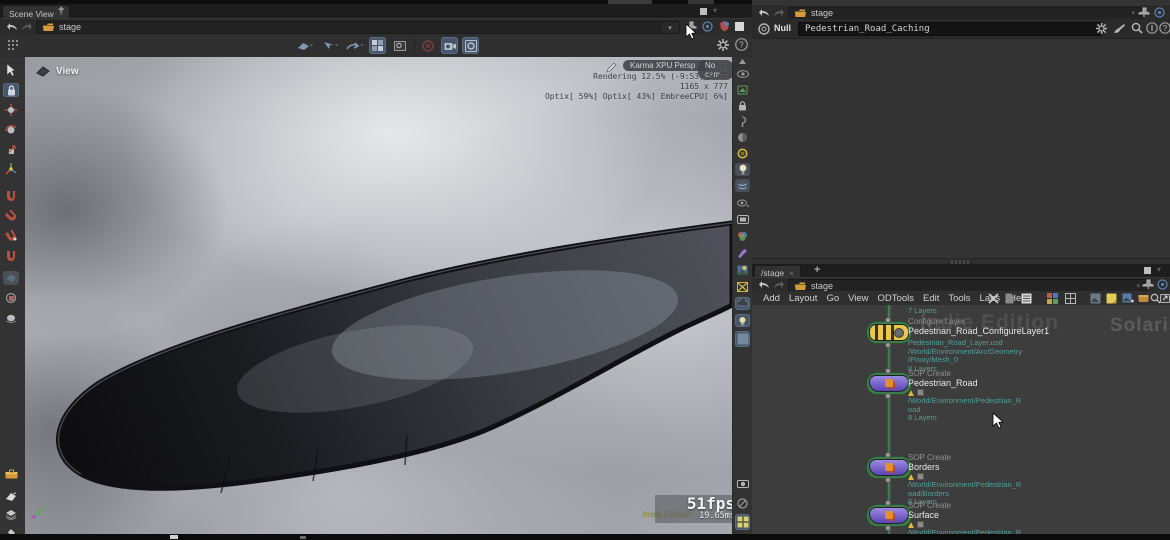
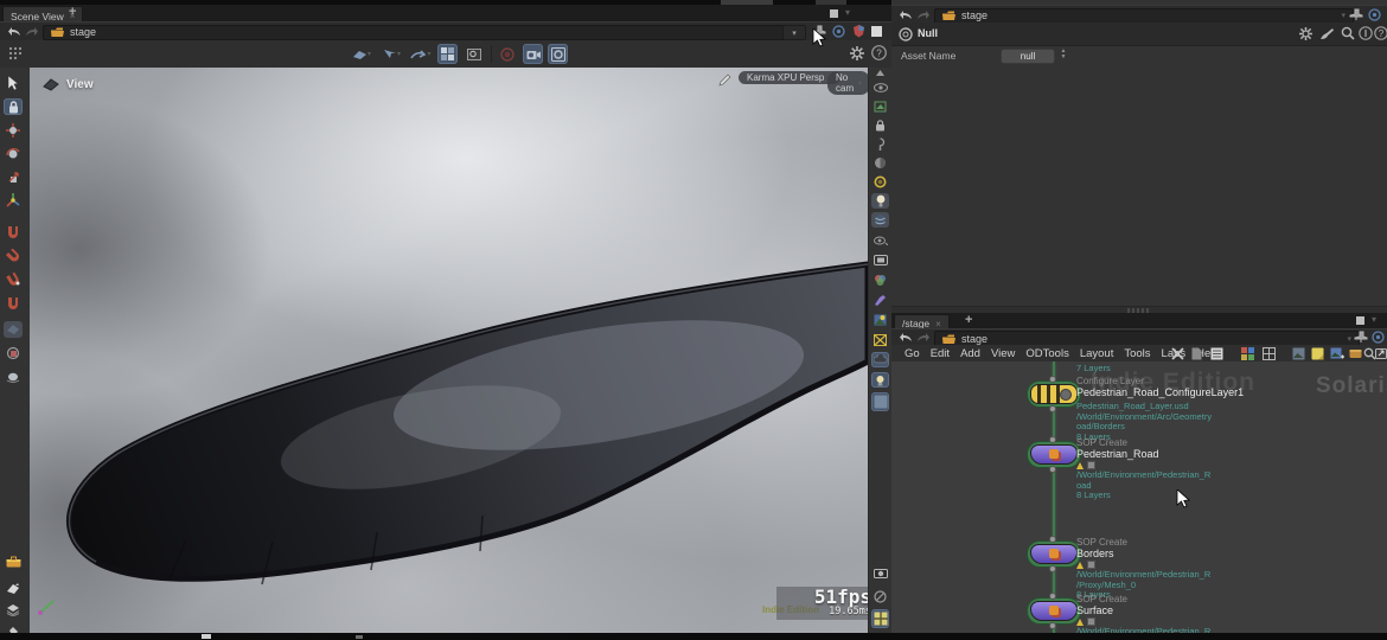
  Scene View
  ×
  +
  ▾
  stage
  ?
  View
  Karma XPU Persp
  No cam
- Rendering 12.5% (-9:53) 9:07
- 1165 x 777
- Optix[ 59%] Optix[ 43%] EmbreeCPU[ 6%]
  Indie Edition
  51fps
  19.65m
  stage
  Null
- Pedestrian_Road_Caching
  ?
+ Asset Name
+ null
  /stage
  ×
  +
  ▾
  stage
- Add
+ Go
- Layout
+ Edit
- Go
+ Add
  View
  ODTools
- Edit
+ Layout
  Tools
  Las
  Indie Edition
  Solari
  7 Layers
  Configure Layer
  Pedestrian_Road_ConfigureLayer1
  Pedestrian_Road_Layer.usd
  /World/Environment/Arc/Geometry
- /Proxy/Mesh_0
+ oad/Borders
  8 Layers
  SOP Create
  Pedestrian_Road
  /World/Environment/Pedestrian_R
  oad
  8 Layers
  SOP Create
  Borders
  /World/Environment/Pedestrian_R
- oad/Borders
+ /Proxy/Mesh_0
  8 Layers
  SOP Create
  Surface
  /World/Environment/Pedestrian_R
